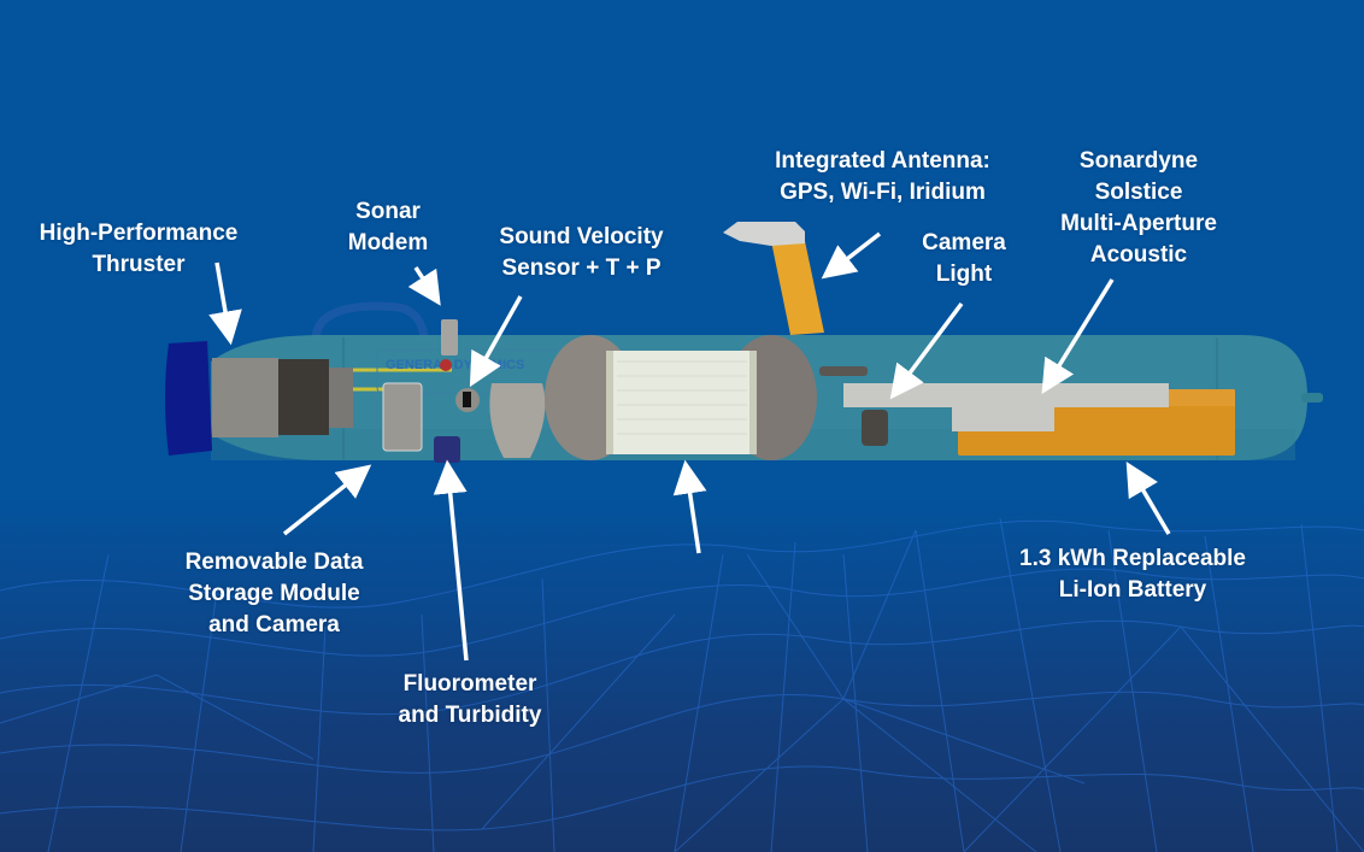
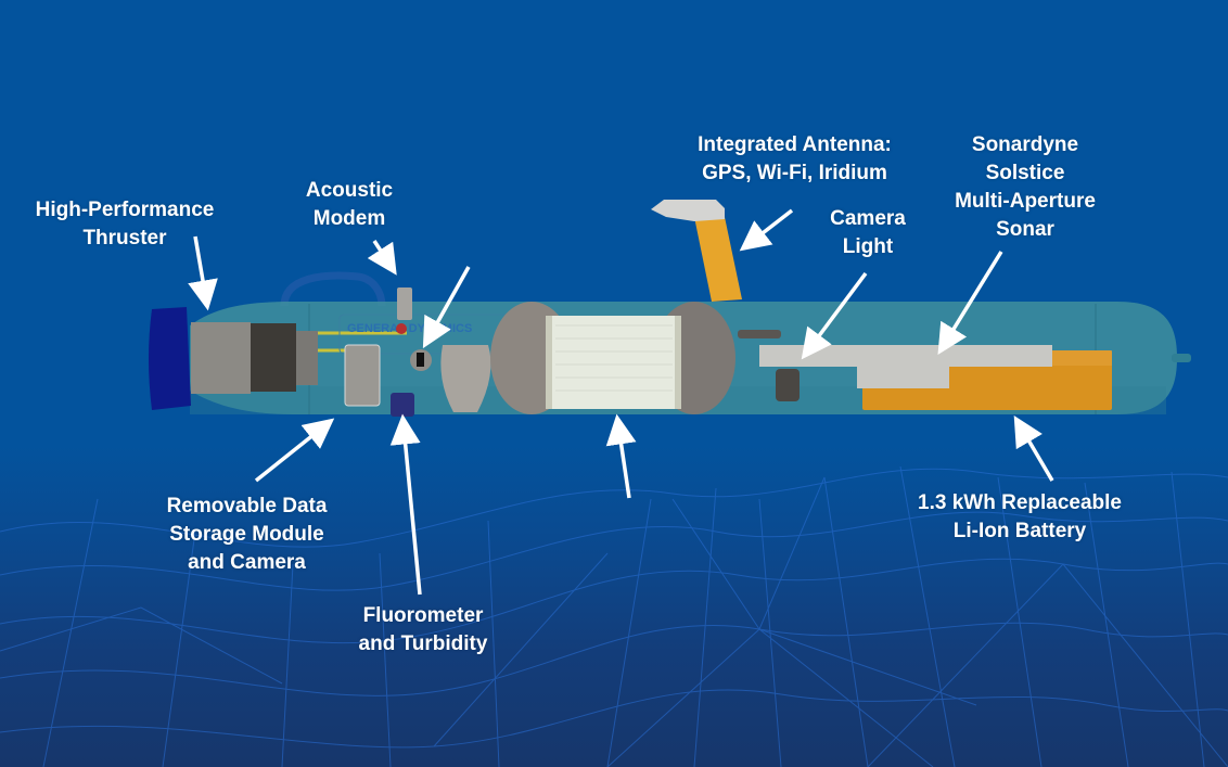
  GENERA DYNAMICS
  High-Performance
  Thruster
- Sonar
+ Acoustic
  Modem
- Sound Velocity
- Sensor + T + P
  Integrated Antenna:
  GPS, Wi-Fi, Iridium
  Camera
  Light
  Sonardyne
  Solstice
  Multi-Aperture
- Acoustic
+ Sonar
  Removable Data
  Storage Module
  and Camera
  Fluorometer
  and Turbidity
  1.3 kWh Replaceable
  Li-Ion Battery
